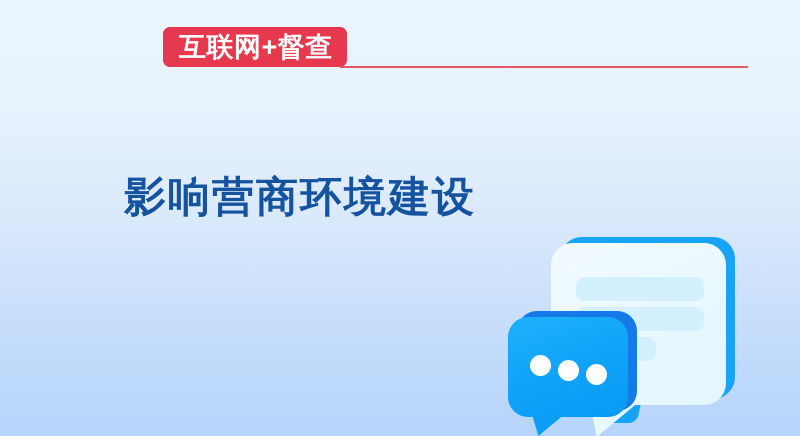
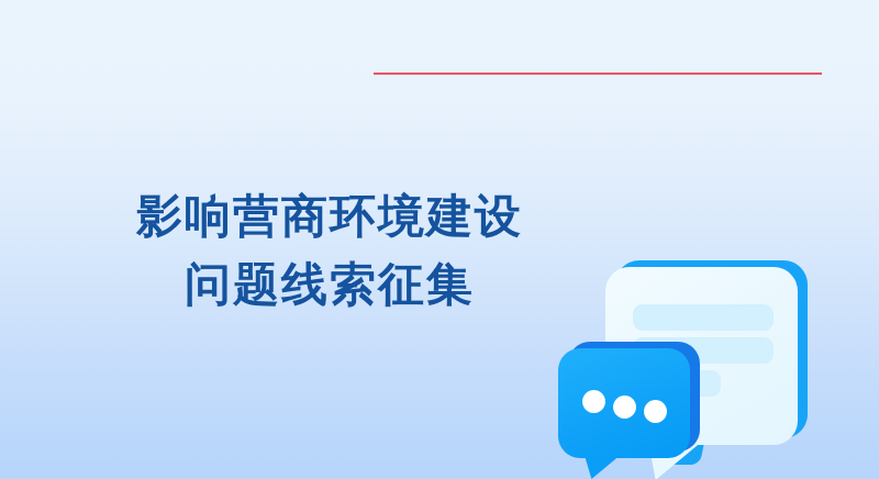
- 互联网+督查
  影响营商环境建设
+ 问题线索征集
